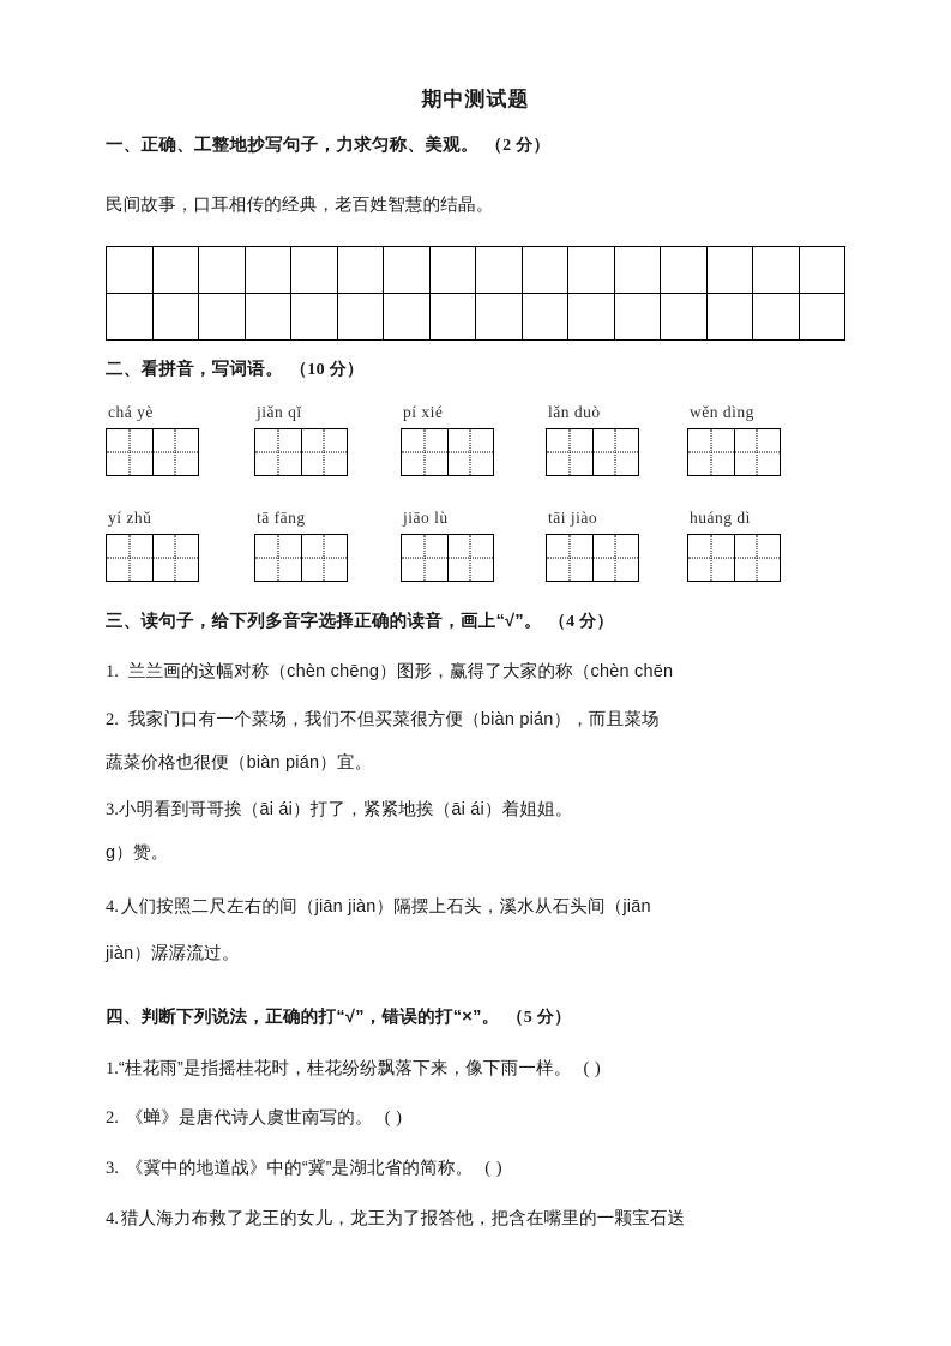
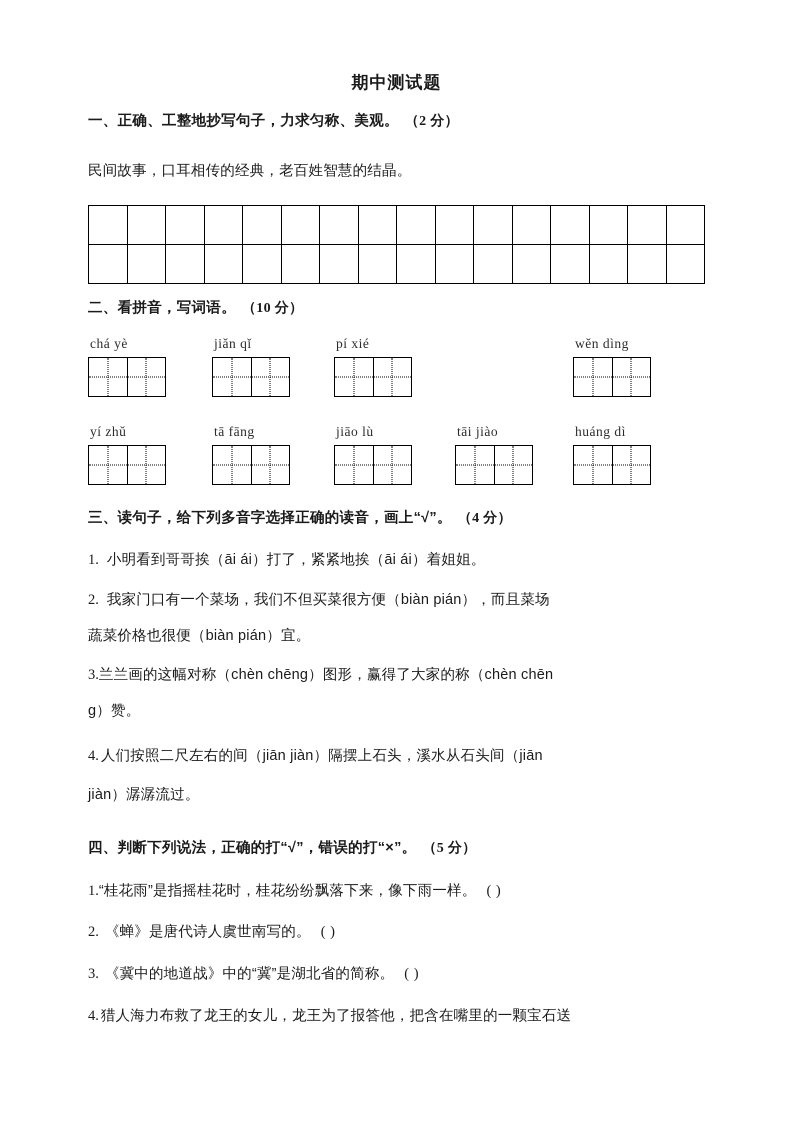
  期中测试题
  一、正确、工整地抄写句子，力求匀称、美观。 （2 分）
  民间故事，口耳相传的经典，老百姓智慧的结晶。
  二、看拼音，写词语。 （10 分）
  chá yè
  jiǎn qǐ
  pí xié
- lǎn duò
  wěn dìng
  yí zhǔ
  tā fāng
  jiāo lù
  tāi jiào
  huáng dì
  三、读句子，给下列多音字选择正确的读音，画上“√”。 （4 分）
- 1. 兰兰画的这幅对称（chèn chēng）图形，赢得了大家的称（chèn chēn
+ 1. 小明看到哥哥挨（āi ái）打了，紧紧地挨（āi ái）着姐姐。
  2. 我家门口有一个菜场，我们不但买菜很方便（biàn pián），而且菜场
  蔬菜价格也很便（biàn pián）宜。
- 3.小明看到哥哥挨（āi ái）打了，紧紧地挨（āi ái）着姐姐。
+ 3.兰兰画的这幅对称（chèn chēng）图形，赢得了大家的称（chèn chēn
  g）赞。
  4. 人们按照二尺左右的间（jiān jiàn）隔摆上石头，溪水从石头间（jiān
  jiàn）潺潺流过。
  四、判断下列说法，正确的打“√”，错误的打“×”。 （5 分）
  1.“桂花雨”是指摇桂花时，桂花纷纷飘落下来，像下雨一样。 ( )
  2. 《蝉》是唐代诗人虞世南写的。 ( )
  3. 《冀中的地道战》中的“冀”是湖北省的简称。 ( )
  4. 猎人海力布救了龙王的女儿，龙王为了报答他，把含在嘴里的一颗宝石送
